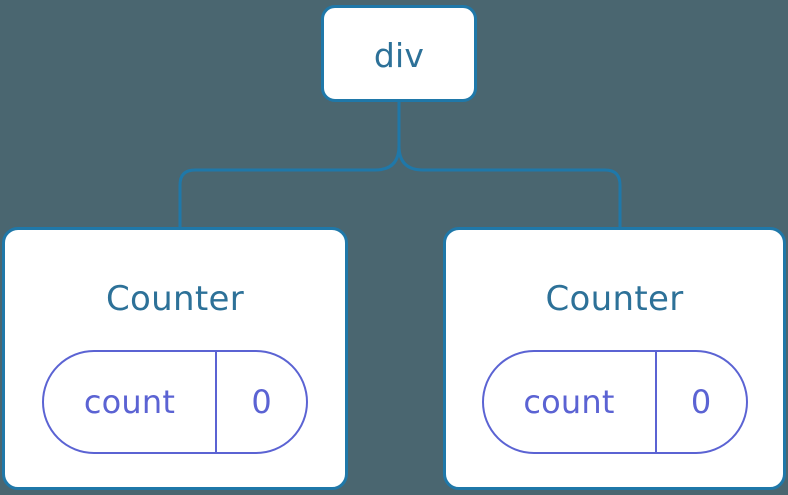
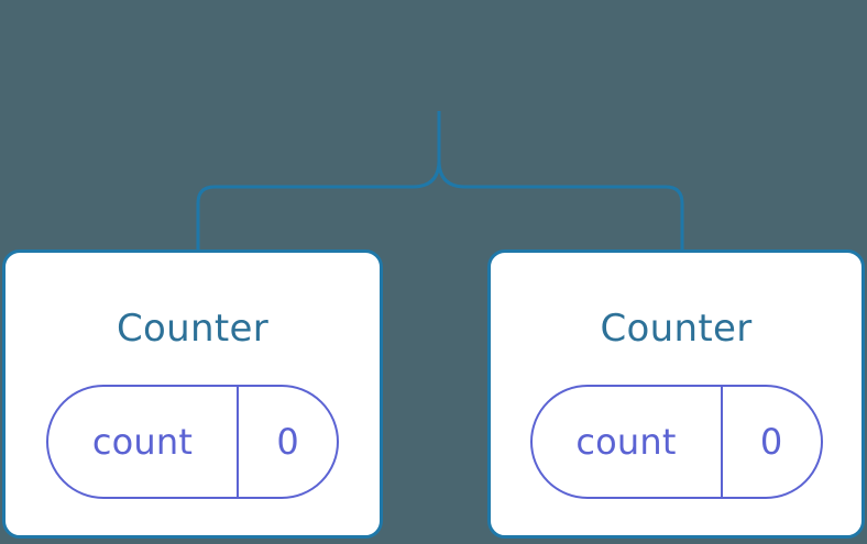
- div
  Counter
  count
  0
  Counter
  count
  0
